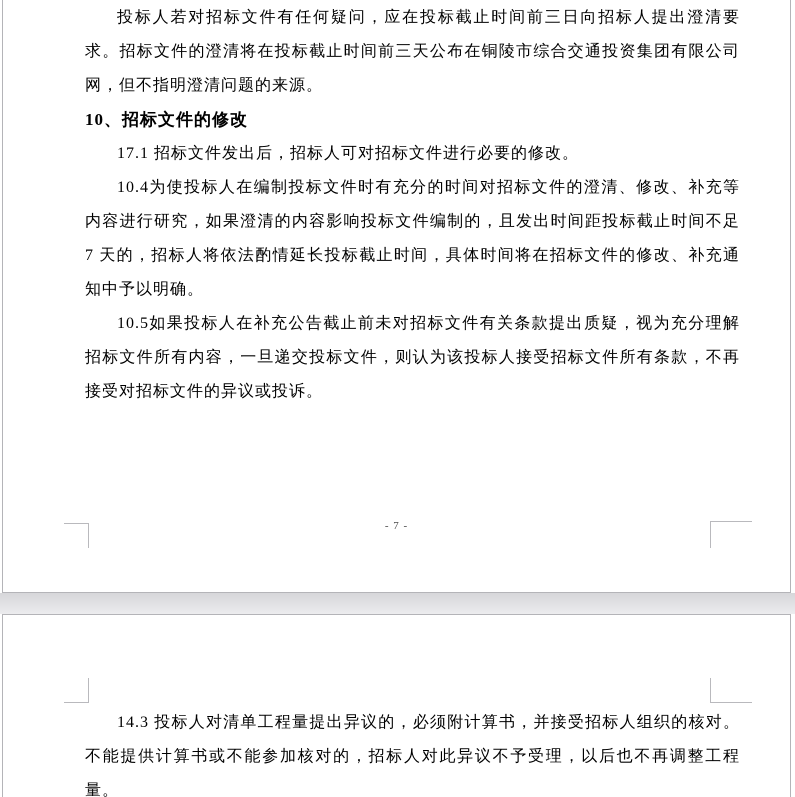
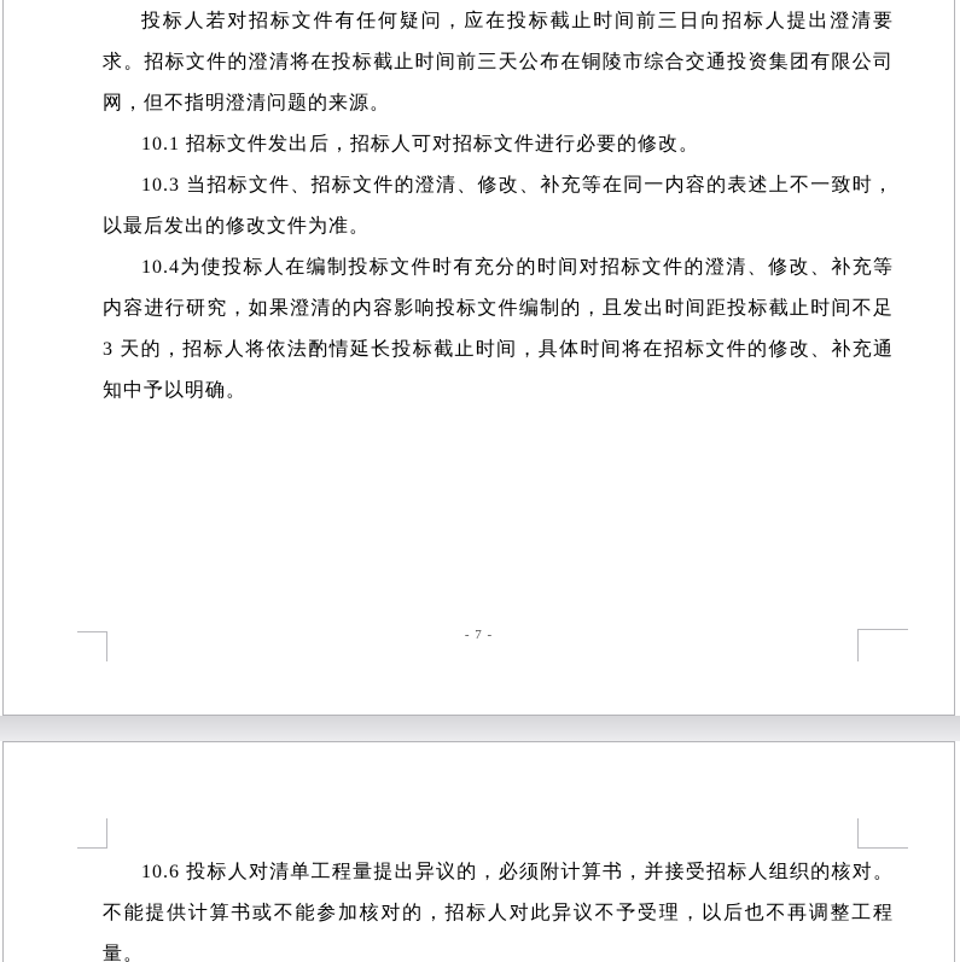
  投标人若对招标文件有任何疑问，应在投标截止时间前三日向招标人提出澄清要求。招标文件的澄清将在投标截止时间前三天公布在铜陵市综合交通投资集团有限公司网，但不指明澄清问题的来源。
- 10、招标文件的修改
- 17.1 招标文件发出后，招标人可对招标文件进行必要的修改。
+ 10.1 招标文件发出后，招标人可对招标文件进行必要的修改。
+ 10.3 当招标文件、招标文件的澄清、修改、补充等在同一内容的表述上不一致时，以最后发出的修改文件为准。
- 10.4为使投标人在编制投标文件时有充分的时间对招标文件的澄清、修改、补充等内容进行研究，如果澄清的内容影响投标文件编制的，且发出时间距投标截止时间不足 7 天的，招标人将依法酌情延长投标截止时间，具体时间将在招标文件的修改、补充通知中予以明确。
+ 10.4为使投标人在编制投标文件时有充分的时间对招标文件的澄清、修改、补充等内容进行研究，如果澄清的内容影响投标文件编制的，且发出时间距投标截止时间不足 3 天的，招标人将依法酌情延长投标截止时间，具体时间将在招标文件的修改、补充通知中予以明确。
- 10.5如果投标人在补充公告截止前未对招标文件有关条款提出质疑，视为充分理解招标文件所有内容，一旦递交投标文件，则认为该投标人接受招标文件所有条款，不再接受对招标文件的异议或投诉。
  - 7 -
- 14.3 投标人对清单工程量提出异议的，必须附计算书，并接受招标人组织的核对。不能提供计算书或不能参加核对的，招标人对此异议不予受理，以后也不再调整工程量。
+ 10.6 投标人对清单工程量提出异议的，必须附计算书，并接受招标人组织的核对。不能提供计算书或不能参加核对的，招标人对此异议不予受理，以后也不再调整工程量。
